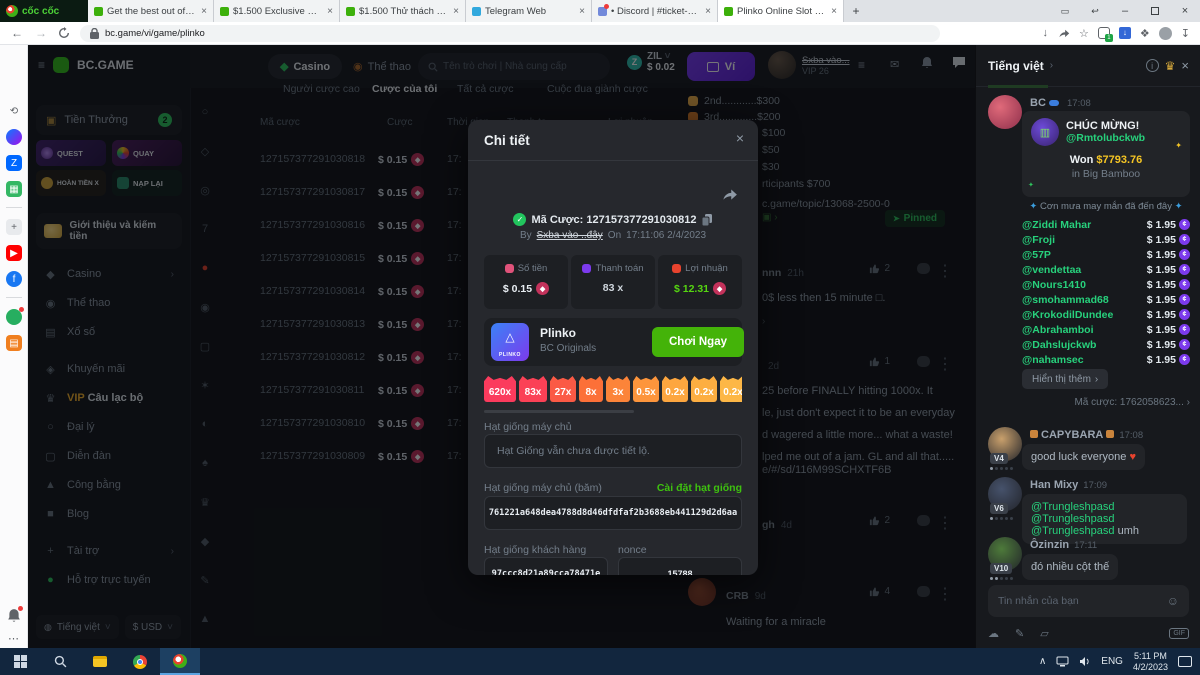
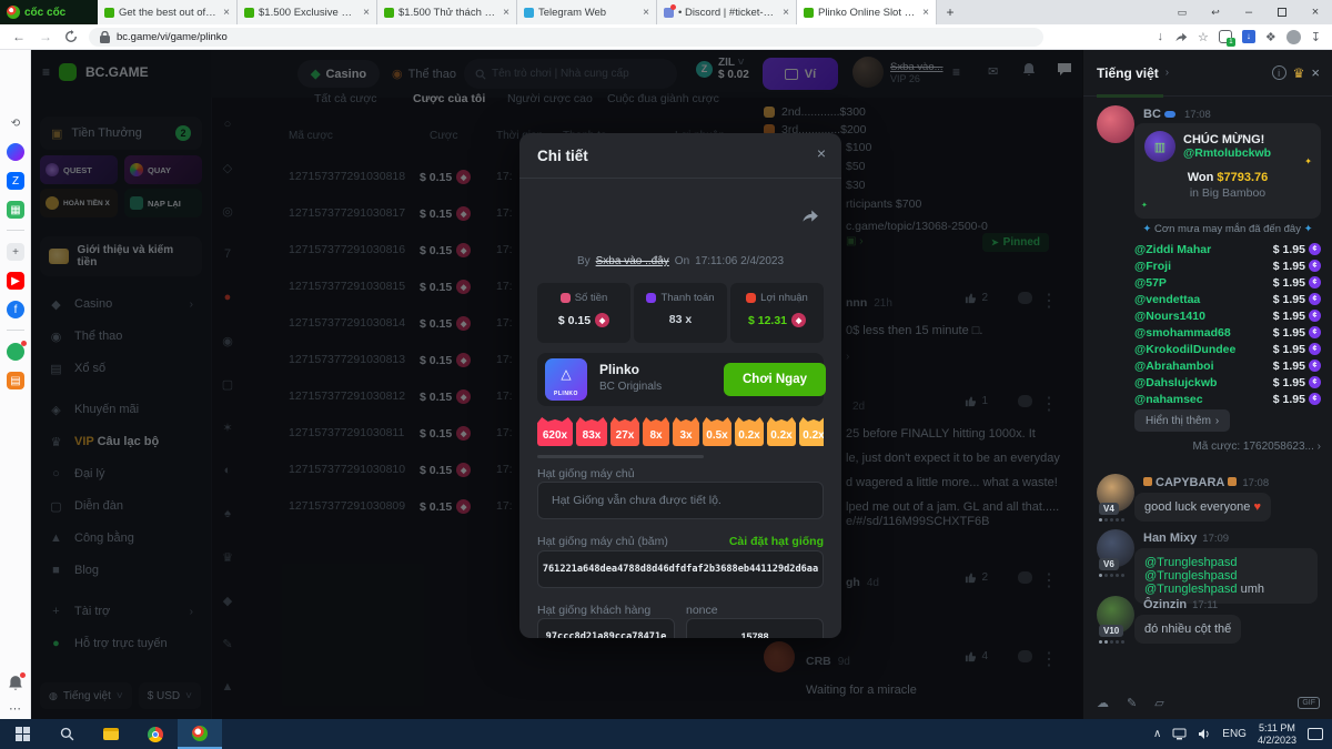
  cốc cốc
  Get the best out of sp
  ×
  ×
  ×
  Telegram Web
  ×
  • Discord | #ticket-908
  ×
  Plinko Online Slot - P
  ×
  +
  ▭
  ↩
  –
  ×
  ←
  →
  bc.game/vi/game/plinko
  ↓
  ☆
  ↓
  ❖
  ↧
  ⟲
  Z
  ▦
  +
  ▶
  f
  ▤
  ≡
  BC.GAME
  ▣
  Tiền Thưởng
  2
  QUEST
  QUAY
  NẠP LẠI
  Giới thiệu và kiếm tiền
  ◆
  Casino
  ›
  ◉
  Thể thao
  ▤
  Xổ số
  ◈
  Khuyến mãi
  ♛
  VIP Câu lạc bộ
  ○
  Đại lý
  ▢
  Diễn đàn
  ▲
  Công bằng
  ■
  Blog
  +
  Tài trợ
  ›
  ●
  Hỗ trợ trực tuyến
  ◍
  Tiếng việt
  ˅
  $ USD
  ˅
  ◇
  ◎
  7
  ●
  ◉
  ▢
  ✶
  ◐
  ♠
  ♛
  ◆
  ✎
  ▲
  ◆
  Casino
  ◉
  Thể thao
  Tên trò chơi | Nhà cung cấp
  Z
  ZIL ˅
  $ 0.02
  Ví
  Sxba vào...
  VIP 26
  ≡
  ✉
- Người cược cao
+ Tất cả cược
  Cược của tôi
- Tất cả cược
+ Người cược cao
  Cuộc đua giành cược
  Mã cược
  Cược
  127157377291030818
  $ 0.15
  17:
  127157377291030817
  $ 0.15
  17:
  127157377291030816
  $ 0.15
  17:
  127157377291030815
  $ 0.15
  17:
  127157377291030814
  $ 0.15
  17:
  127157377291030813
  $ 0.15
  17:
  127157377291030812
  $ 0.15
  17:
  127157377291030811
  $ 0.15
  17:
  127157377291030810
  $ 0.15
  17:
  127157377291030809
  $ 0.15
  17:
  2nd............$300
  3rd.............$200
  $100
  $50
  $30
  rticipants $700
  c.game/topic/13068-2500-0
  ➤
  Pinned
  ▣ ›
  nnn 21h
  2
  ⋮
  0$ less then 15 minute □.
  2d
  1
  ⋮
  25 before FINALLY hitting 1000x. It
  le, just don't expect it to be an everyday
  d wagered a little more... what a waste!
  lped me out of a jam. GL and all that.....
  e/#/sd/116M99SCHXTF6B
  gh 4d
  2
  ⋮
  CRB 9d
  4
  ⋮
  Waiting for a miracle
  Chi tiết
  ×
- ✓
- Mã Cược: 127157377291030812
  By
  Sxba vào ..đây
  On
  17:11:06 2/4/2023
  Số tiền
  $ 0.15
  Thanh toán
  83 x
  Lợi nhuận
  $ 12.31
  △
  Plinko
  BC Originals
  Chơi Ngay
  620x
  83x
  27x
  8x
  3x
  0.5x
  0.2x
  0.2x
  0.2x
  Hạt giống máy chủ
  Hạt Giống vẫn chưa được tiết lộ.
  Hạt giống máy chủ (băm)
  Cài đặt hạt giống
  761221a648dea4788d8d46dfdfaf2b3688eb441129d2d6aa
  Hạt giống khách hàng
  nonce
  97ccc8d21a89cca78471e
  15788
  Tiếng việt
  ›
  i
  ♛
  ×
  BC 17:08
  ▥
  CHÚC MỪNG!
  @Rmtolubckwb
  Won $7793.76
  in Big Bamboo
  ✦
  ✦ Cơn mưa may mắn đã đến đây ✦
  @Ziddi Mahar
  $ 1.95
  @Froji
  $ 1.95
  @57P
  $ 1.95
  @vendettaa
  $ 1.95
  @Nours1410
  $ 1.95
  @smohammad68
  $ 1.95
  @KrokodilDundee
  $ 1.95
  @Abrahamboi
  $ 1.95
  @Dahslujckwb
  $ 1.95
  @nahamsec
  $ 1.95
  Hiển thị thêm
  ›
  Mã cược: 1762058623... ›
  V4
  CAPYBARA 17:08
  good luck everyone ♥
  V6
  Han Mixy 17:09
  @Trungleshpasd @Trungleshpasd @Trungleshpasd umh
  V10
  Ôzinzin 17:11
  đó nhiều cột thế
- Tin nhắn của bạn
- ☺
  ☁
  ✎
  ▱
  ⋯
  ∧
  ENG
  5:11 PM
  4/2/2023
